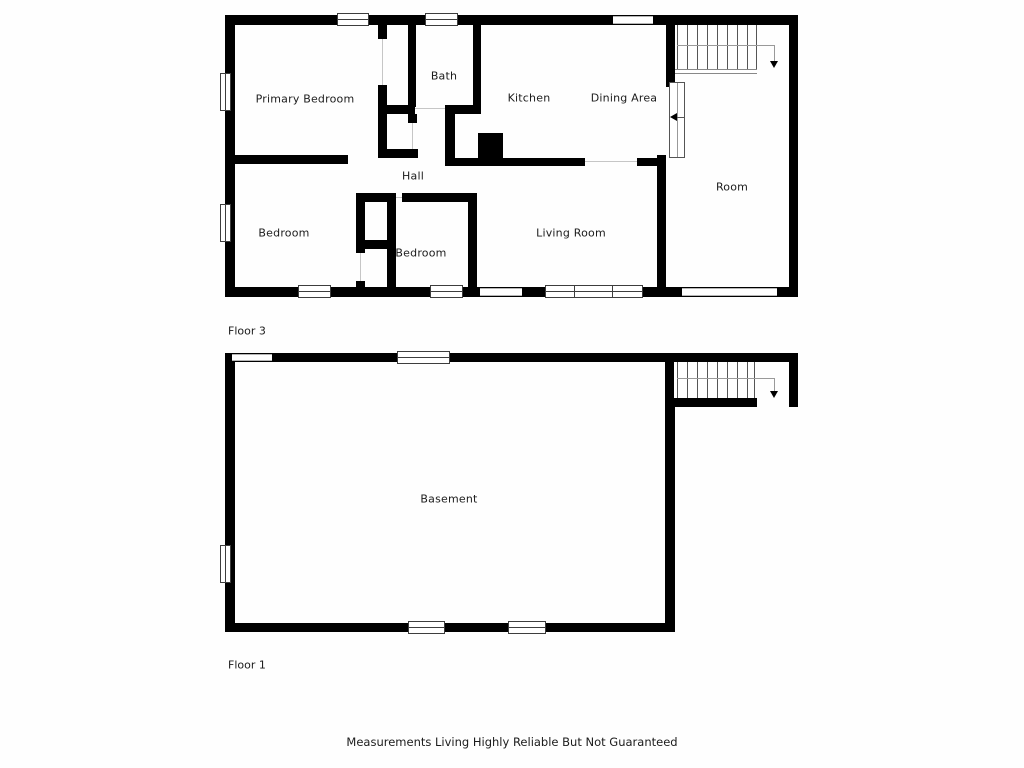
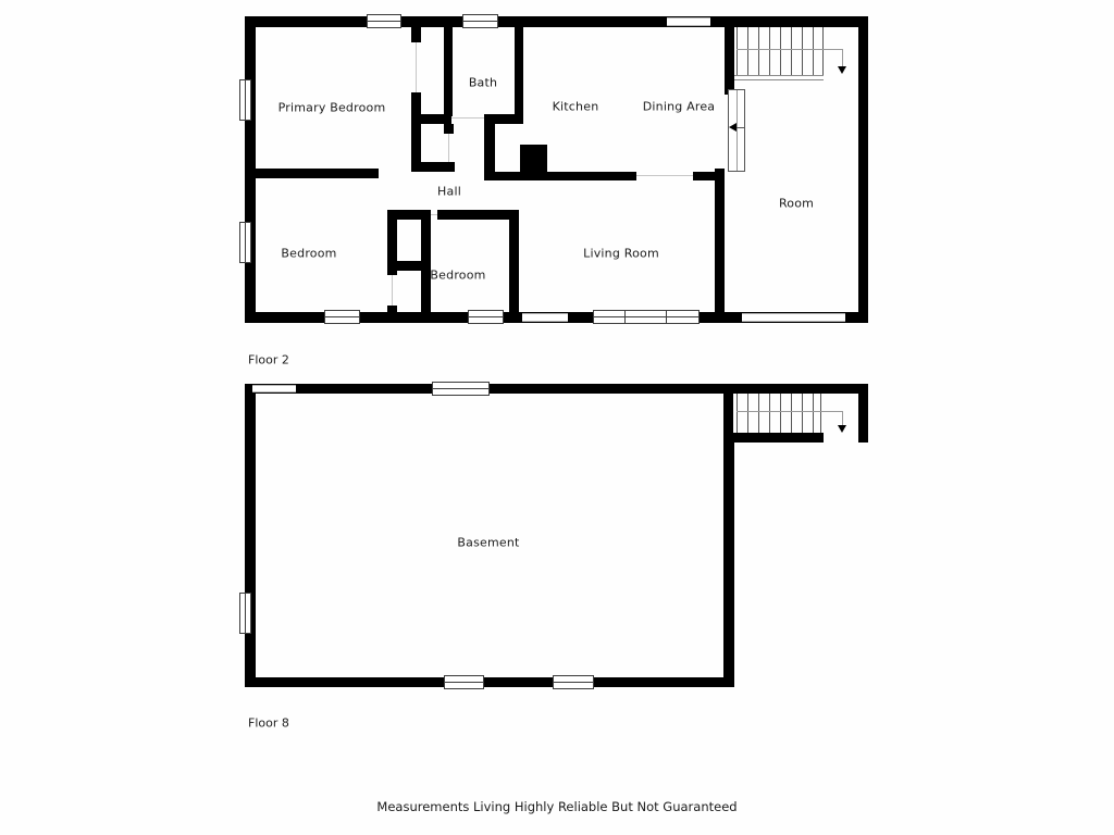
  Primary Bedroom
  Bath
  Kitchen
  Dining Area
  Hall
  Bedroom
  Bedroom
  Living Room
  Room
- Floor 3
+ Floor 2
  Basement
- Floor 1
+ Floor 8
  Measurements Living Highly Reliable But Not Guaranteed
